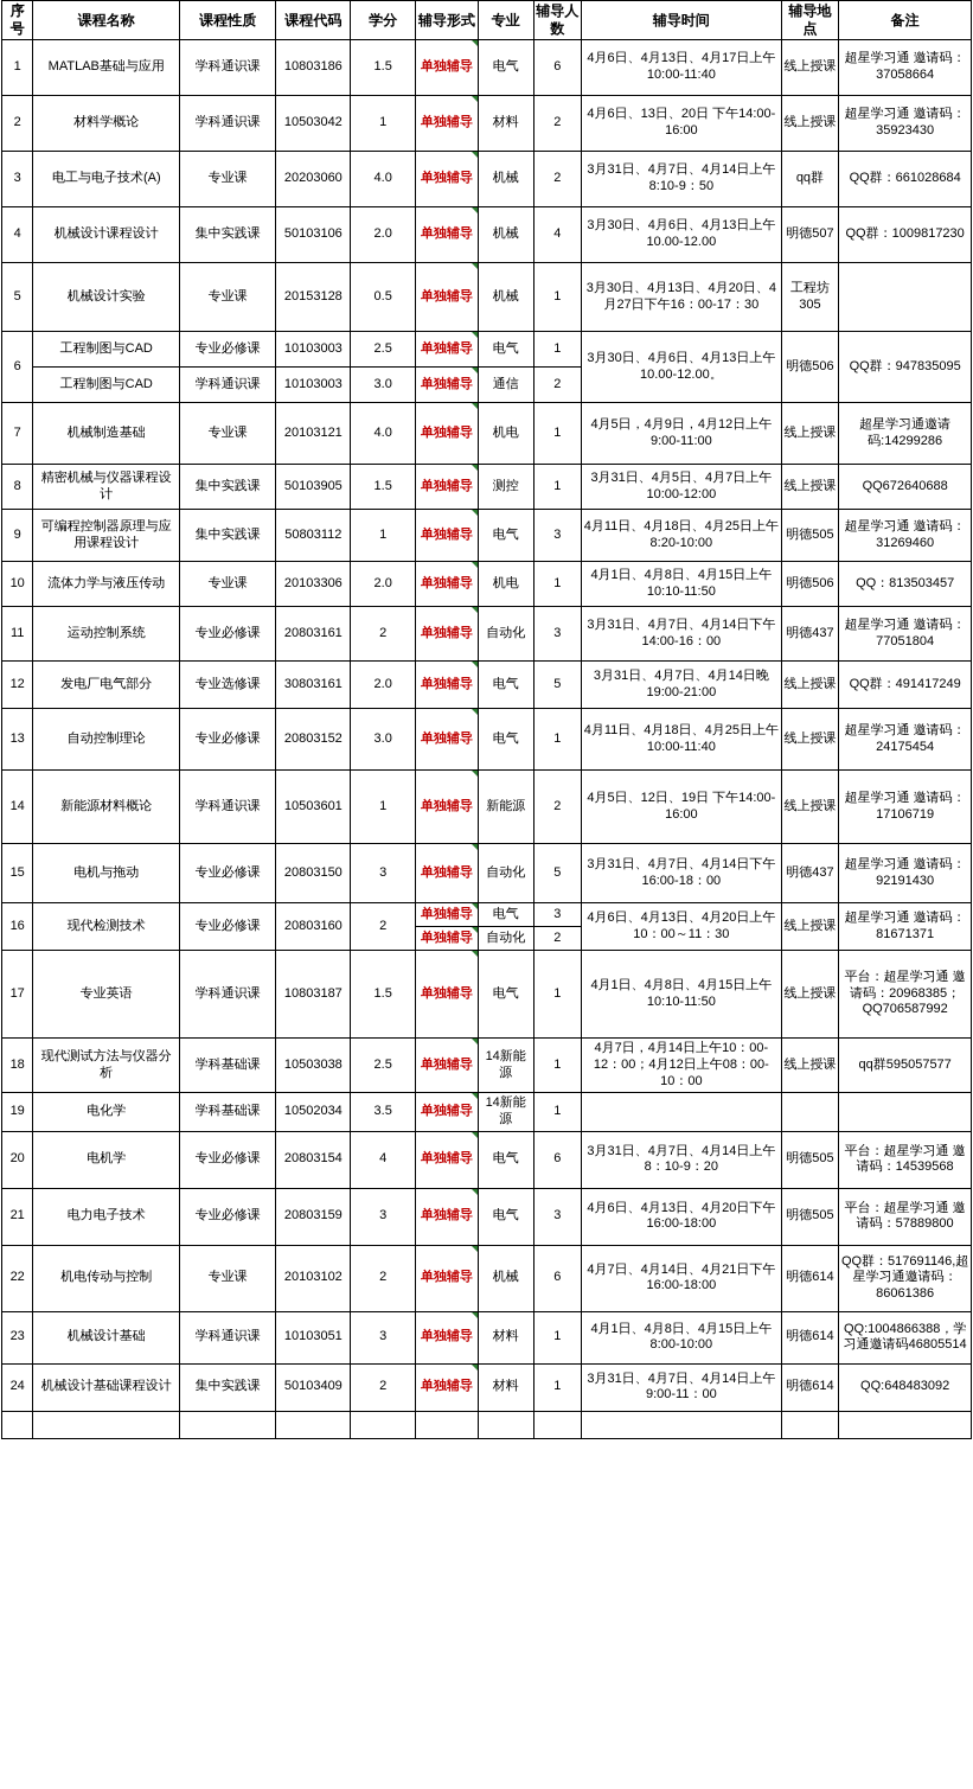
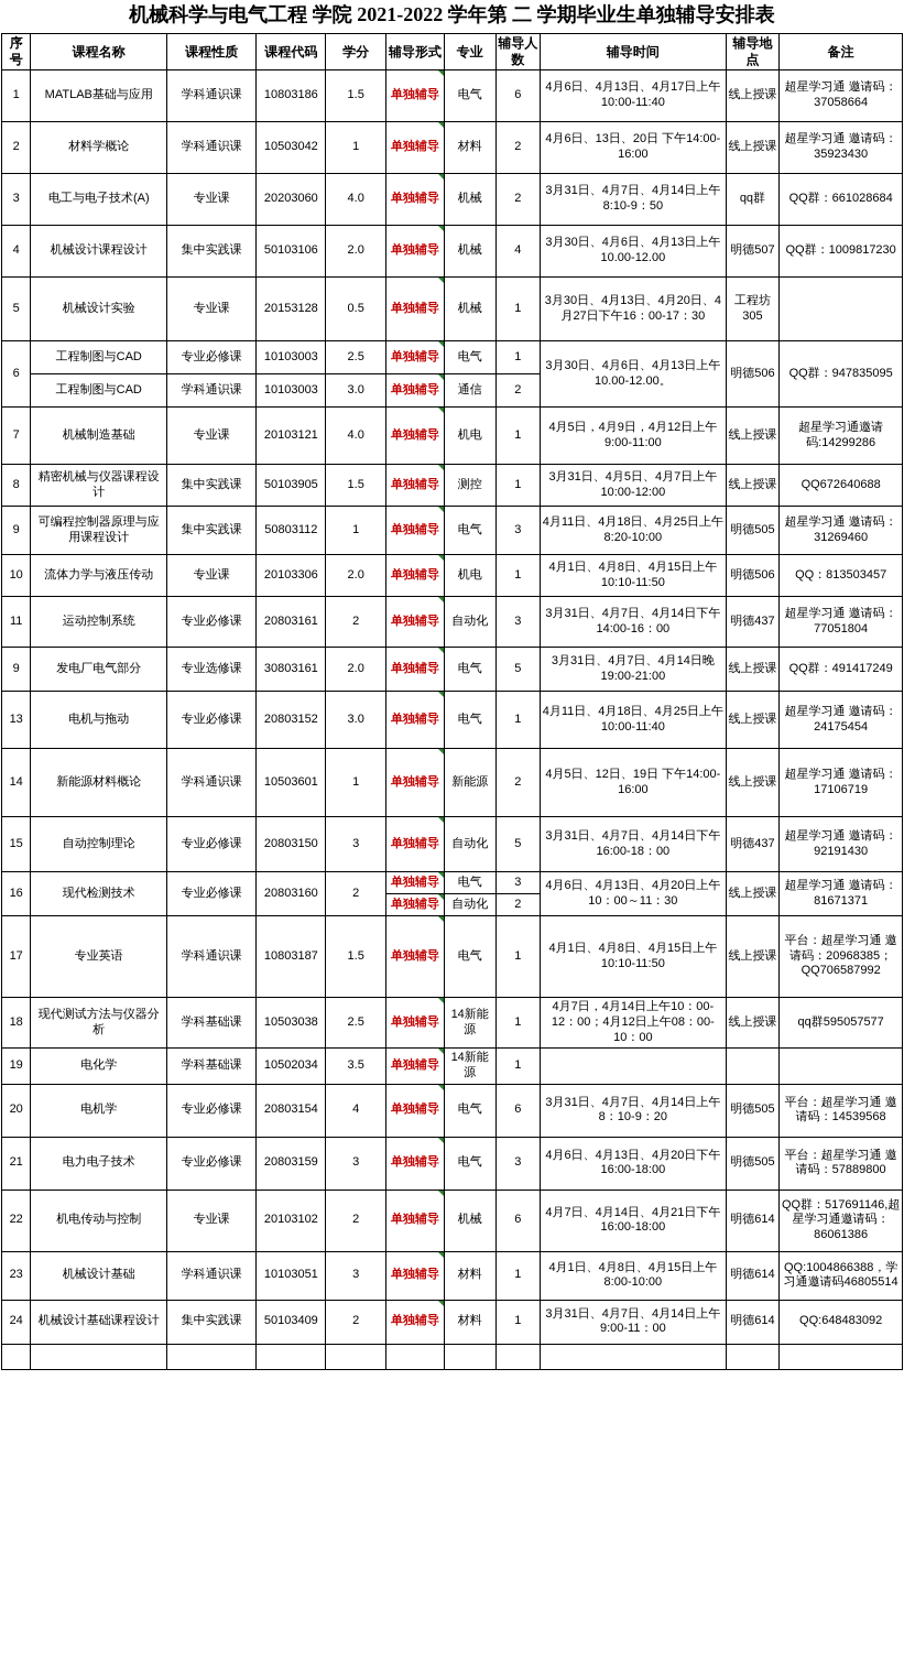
+ 机械科学与电气工程 学院 2021-2022 学年第 二 学期毕业生单独辅导安排表
  序号	课程名称	课程性质	课程代码	学分	辅导形式	专业	辅导人数	辅导时间	辅导地点	备注
  1	MATLAB基础与应用	学科通识课	10803186	1.5	单独辅导	电气	6	4月6日、4月13日、4月17日上午10:00-11:40	线上授课	超星学习通 邀请码：37058664
  2	材料学概论	学科通识课	10503042	1	单独辅导	材料	2	4月6日、13日、20日 下午14:00-16:00	线上授课	超星学习通 邀请码：35923430
  3	电工与电子技术(A)	专业课	20203060	4.0	单独辅导	机械	2	3月31日、4月7日、4月14日上午8:10-9：50	qq群	QQ群：661028684
  4	机械设计课程设计	集中实践课	50103106	2.0	单独辅导	机械	4	3月30日、4月6日、4月13日上午10.00-12.00	明德507	QQ群：1009817230
  5	机械设计实验	专业课	20153128	0.5	单独辅导	机械	1	3月30日、4月13日、4月20日、4月27日下午16：00-17：30	工程坊305
  6	工程制图与CAD	专业必修课	10103003	2.5	单独辅导	电气	1	3月30日、4月6日、4月13日上午10.00-12.00。	明德506	QQ群：947835095
  工程制图与CAD	学科通识课	10103003	3.0	单独辅导	通信	2
  7	机械制造基础	专业课	20103121	4.0	单独辅导	机电	1	4月5日，4月9日，4月12日上午9:00-11:00	线上授课	超星学习通邀请码:14299286
  8	精密机械与仪器课程设计	集中实践课	50103905	1.5	单独辅导	测控	1	3月31日、4月5日、4月7日上午10:00-12:00	线上授课	QQ672640688
  9	可编程控制器原理与应用课程设计	集中实践课	50803112	1	单独辅导	电气	3	4月11日、4月18日、4月25日上午8:20-10:00	明德505	超星学习通 邀请码：31269460
  10	流体力学与液压传动	专业课	20103306	2.0	单独辅导	机电	1	4月1日、4月8日、4月15日上午10:10-11:50	明德506	QQ：813503457
  11	运动控制系统	专业必修课	20803161	2	单独辅导	自动化	3	3月31日、4月7日、4月14日下午14:00-16：00	明德437	超星学习通 邀请码：77051804
- 12	发电厂电气部分	专业选修课	30803161	2.0	单独辅导	电气	5	3月31日、4月7日、4月14日晚19:00-21:00	线上授课	QQ群：491417249
+ 9	发电厂电气部分	专业选修课	30803161	2.0	单独辅导	电气	5	3月31日、4月7日、4月14日晚19:00-21:00	线上授课	QQ群：491417249
- 13	自动控制理论	专业必修课	20803152	3.0	单独辅导	电气	1	4月11日、4月18日、4月25日上午10:00-11:40	线上授课	超星学习通 邀请码：24175454
+ 13	电机与拖动	专业必修课	20803152	3.0	单独辅导	电气	1	4月11日、4月18日、4月25日上午10:00-11:40	线上授课	超星学习通 邀请码：24175454
  14	新能源材料概论	学科通识课	10503601	1	单独辅导	新能源	2	4月5日、12日、19日 下午14:00-16:00	线上授课	超星学习通 邀请码：17106719
- 15	电机与拖动	专业必修课	20803150	3	单独辅导	自动化	5	3月31日、4月7日、4月14日下午16:00-18：00	明德437	超星学习通 邀请码：92191430
+ 15	自动控制理论	专业必修课	20803150	3	单独辅导	自动化	5	3月31日、4月7日、4月14日下午16:00-18：00	明德437	超星学习通 邀请码：92191430
  16	现代检测技术	专业必修课	20803160	2	单独辅导	电气	3	4月6日、4月13日、4月20日上午10：00～11：30	线上授课	超星学习通 邀请码：81671371
  单独辅导	自动化	2
  17	专业英语	学科通识课	10803187	1.5	单独辅导	电气	1	4月1日、4月8日、4月15日上午10:10-11:50	线上授课	平台：超星学习通 邀请码：20968385；QQ706587992
  18	现代测试方法与仪器分析	学科基础课	10503038	2.5	单独辅导	14新能源	1	4月7日，4月14日上午10：00-12：00；4月12日上午08：00-10：00	线上授课	qq群595057577
  19	电化学	学科基础课	10502034	3.5	单独辅导	14新能源	1
  20	电机学	专业必修课	20803154	4	单独辅导	电气	6	3月31日、4月7日、4月14日上午8：10-9：20	明德505	平台：超星学习通 邀请码：14539568
  21	电力电子技术	专业必修课	20803159	3	单独辅导	电气	3	4月6日、4月13日、4月20日下午16:00-18:00	明德505	平台：超星学习通 邀请码：57889800
  22	机电传动与控制	专业课	20103102	2	单独辅导	机械	6	4月7日、4月14日、4月21日下午16:00-18:00	明德614	QQ群：517691146,超星学习通邀请码：86061386
  23	机械设计基础	学科通识课	10103051	3	单独辅导	材料	1	4月1日、4月8日、4月15日上午8:00-10:00	明德614	QQ:1004866388，学习通邀请码46805514
  24	机械设计基础课程设计	集中实践课	50103409	2	单独辅导	材料	1	3月31日、4月7日、4月14日上午9:00-11：00	明德614	QQ:648483092
